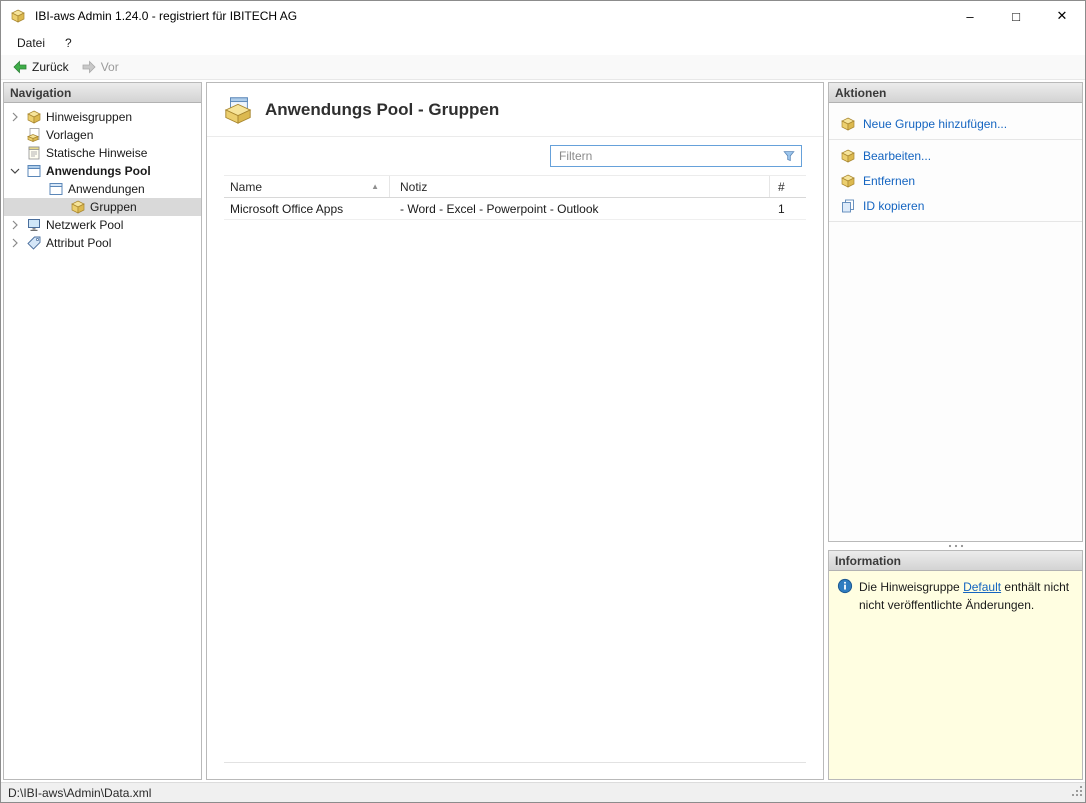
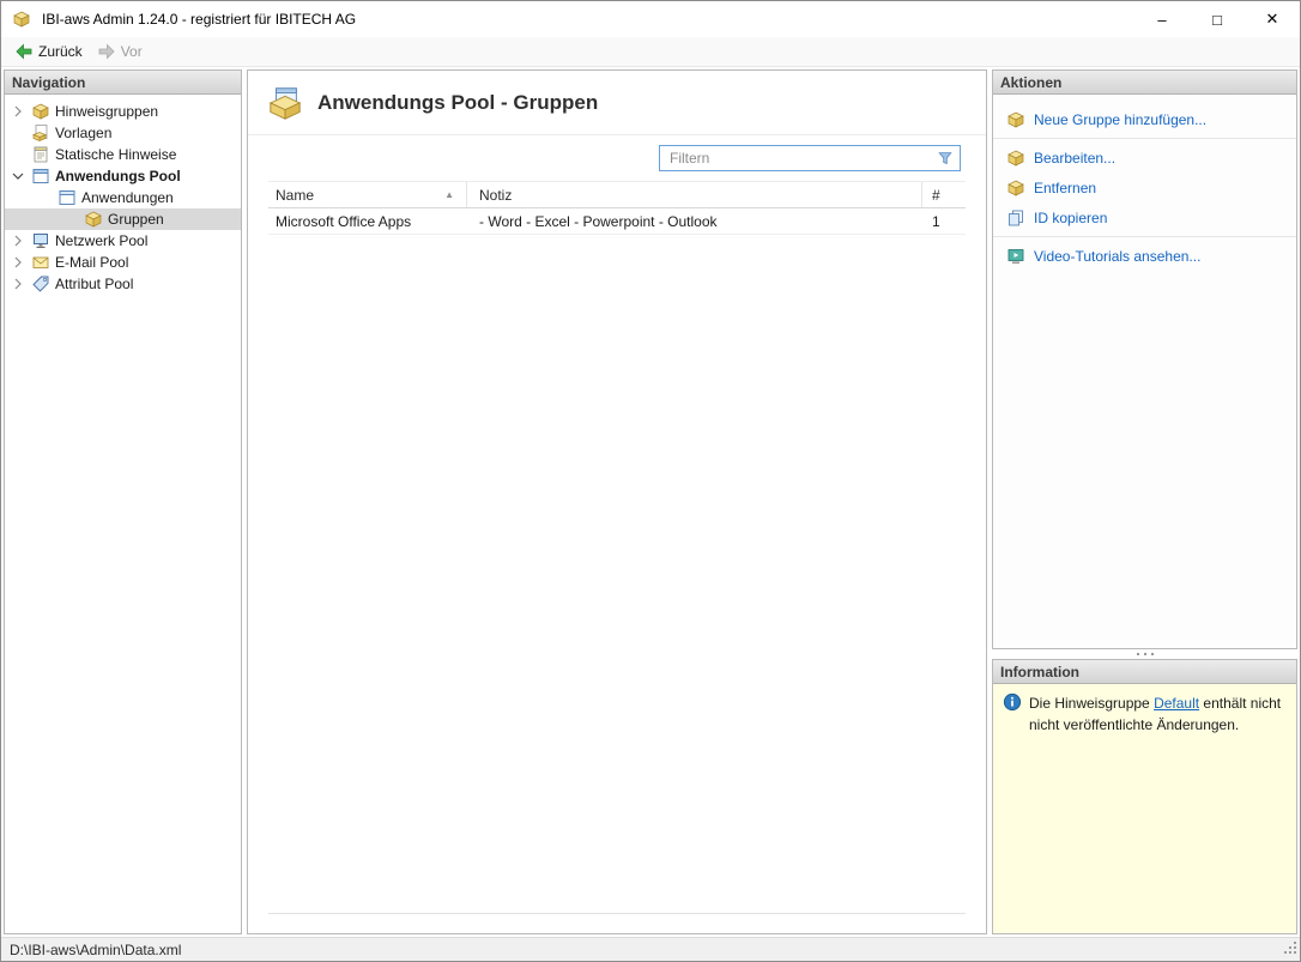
  IBI-aws Admin 1.24.0 - registriert für IBITECH AG
  –
  □
  ✕
- Datei
- ?
  Zurück
  Vor
  Navigation
  Hinweisgruppen
  Vorlagen
  Statische Hinweise
  Anwendungs Pool
  Anwendungen
  Gruppen
  Netzwerk Pool
+ E-Mail Pool
  Attribut Pool
  Anwendungs Pool - Gruppen
  Filtern
  Name
  ▲
  Notiz
  #
  Microsoft Office Apps
  - Word - Excel - Powerpoint - Outlook
  1
  Aktionen
  Neue Gruppe hinzufügen...
  Bearbeiten...
  Entfernen
  ID kopieren
+ Video-Tutorials ansehen...
  Information
  Die Hinweisgruppe Default enthält nicht nicht veröffentlichte Änderungen.
  D:\IBI-aws\Admin\Data.xml
